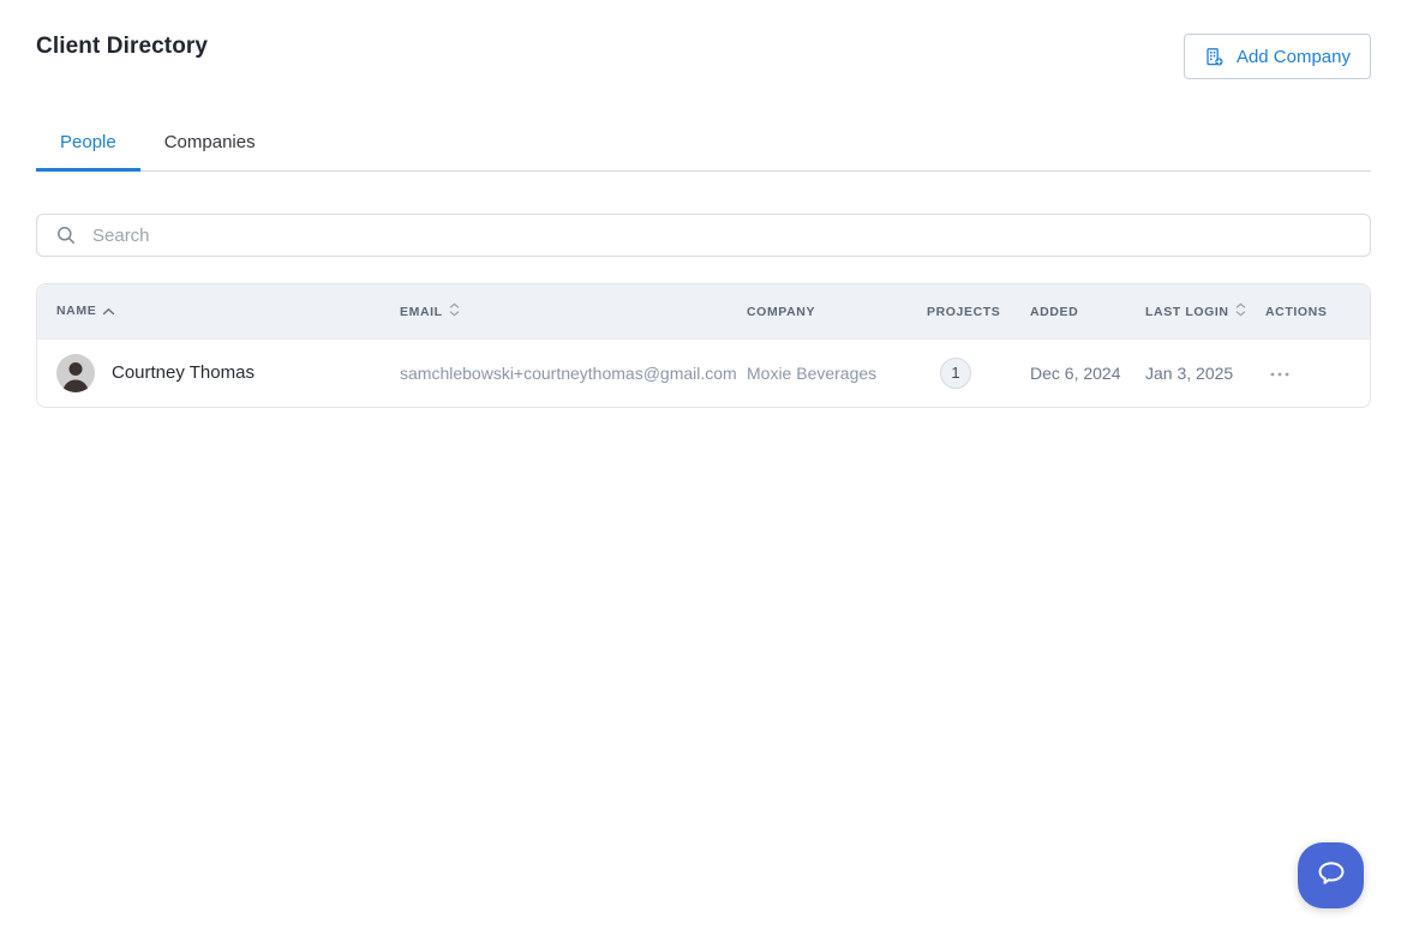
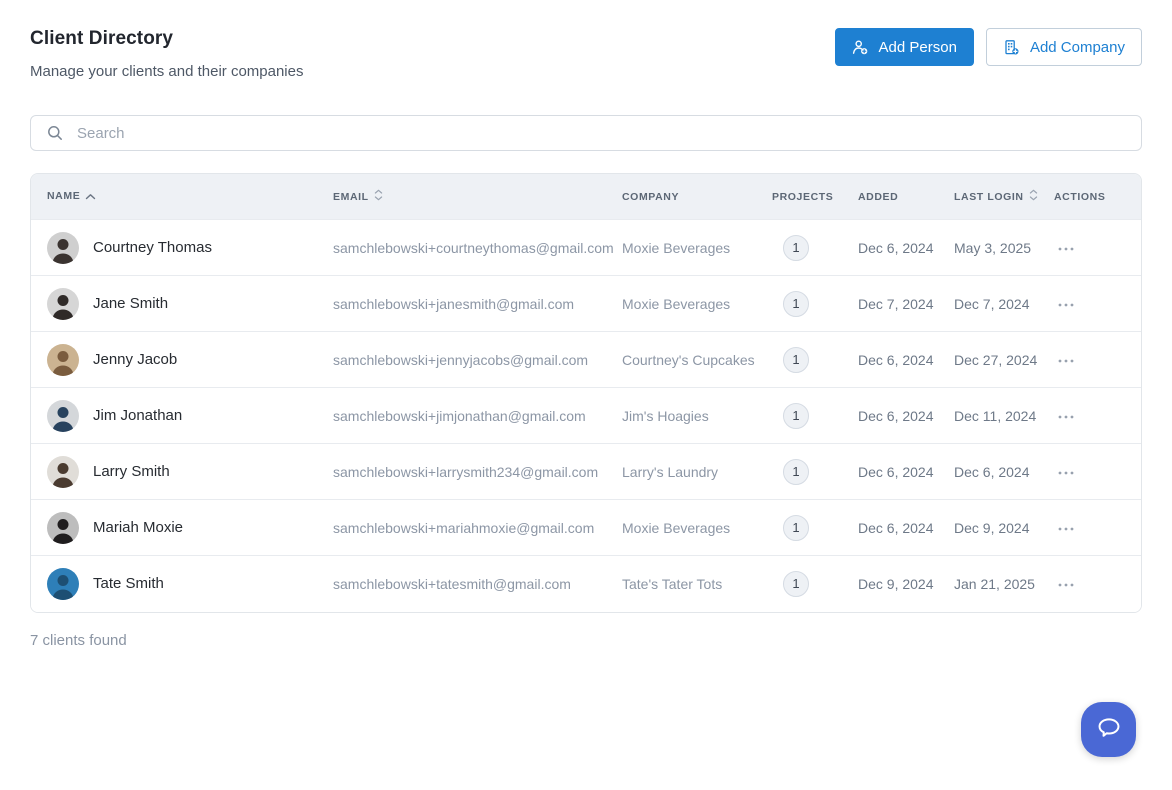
  Client Directory
+ Manage your clients and their companies
+ Add Person
  Add Company
- People
- Companies
  Search
  NAME	EMAIL	COMPANY	PROJECTS	ADDED	LAST LOGIN	ACTIONS
- Courtney Thomas	samchlebowski+courtneythomas@gmail.com	Moxie Beverages	1	Dec 6, 2024	Jan 3, 2025
+ Courtney Thomas	samchlebowski+courtneythomas@gmail.com	Moxie Beverages	1	Dec 6, 2024	May 3, 2025
+ Jane Smith	samchlebowski+janesmith@gmail.com	Moxie Beverages	1	Dec 7, 2024	Dec 7, 2024
+ Jenny Jacob	samchlebowski+jennyjacobs@gmail.com	Courtney's Cupcakes	1	Dec 6, 2024	Dec 27, 2024
+ Jim Jonathan	samchlebowski+jimjonathan@gmail.com	Jim's Hoagies	1	Dec 6, 2024	Dec 11, 2024
+ Larry Smith	samchlebowski+larrysmith234@gmail.com	Larry's Laundry	1	Dec 6, 2024	Dec 6, 2024
+ Mariah Moxie	samchlebowski+mariahmoxie@gmail.com	Moxie Beverages	1	Dec 6, 2024	Dec 9, 2024
+ Tate Smith	samchlebowski+tatesmith@gmail.com	Tate's Tater Tots	1	Dec 9, 2024	Jan 21, 2025
+ 7 clients found
